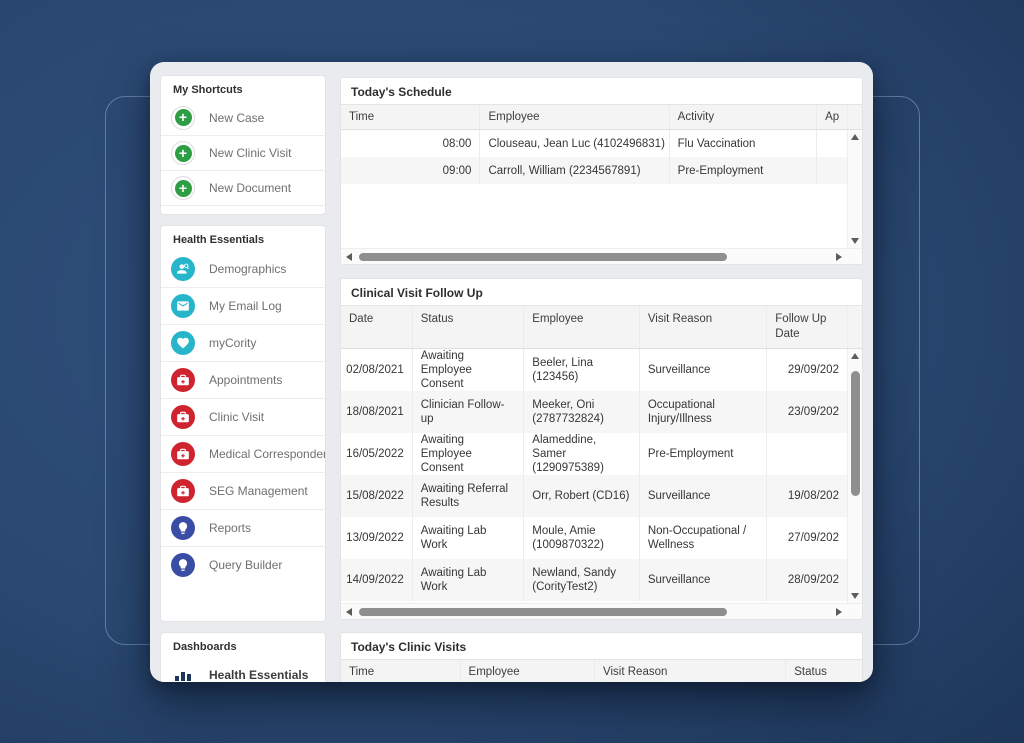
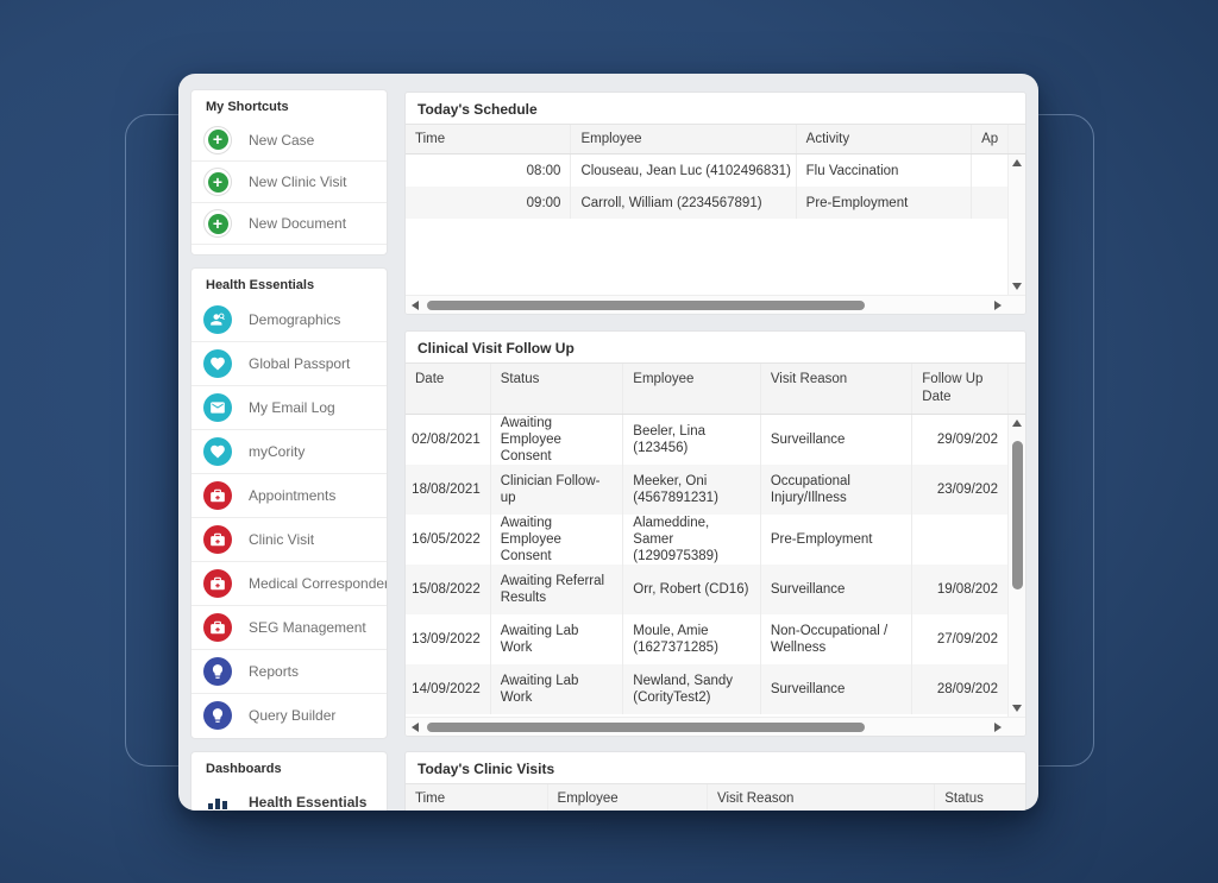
  My Shortcuts
  +
  New Case
  +
  New Clinic Visit
  +
  New Document
  Health Essentials
  Demographics
+ Global Passport
  My Email Log
  myCority
  Appointments
  Clinic Visit
  Medical Corresponde
  SEG Management
  Reports
  Query Builder
  Dashboards
  Health Essentials
  Today's Schedule
  Time
  Employee
  Activity
  Ap
  08:00
  Clouseau, Jean Luc (4102496831)
  Flu Vaccination
  09:00
  Carroll, William (2234567891)
  Pre-Employment
  Clinical Visit Follow Up
  Date
  Status
  Employee
  Visit Reason
  Follow Up Date
  02/08/2021
  Awaiting Employee Consent
  Beeler, Lina (123456)
  Surveillance
  29/09/202
  18/08/2021
  Clinician Follow-up
- Meeker, Oni (2787732824)
+ Meeker, Oni (4567891231)
  Occupational Injury/Illness
  23/09/202
  16/05/2022
  Awaiting Employee Consent
  Alameddine, Samer (1290975389)
  Pre-Employment
  15/08/2022
  Awaiting Referral Results
  Orr, Robert (CD16)
  Surveillance
  19/08/202
  13/09/2022
  Awaiting Lab Work
- Moule, Amie (1009870322)
+ Moule, Amie (1627371285)
  Non-Occupational / Wellness
  27/09/202
  14/09/2022
  Awaiting Lab Work
  Newland, Sandy (CorityTest2)
  Surveillance
  28/09/202
  Today's Clinic Visits
  Time
  Employee
  Visit Reason
  Status
